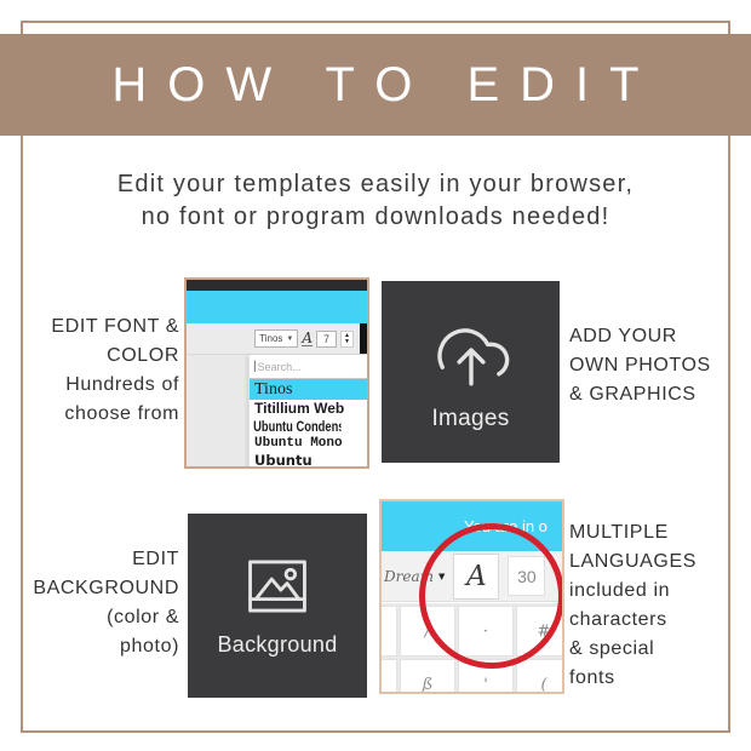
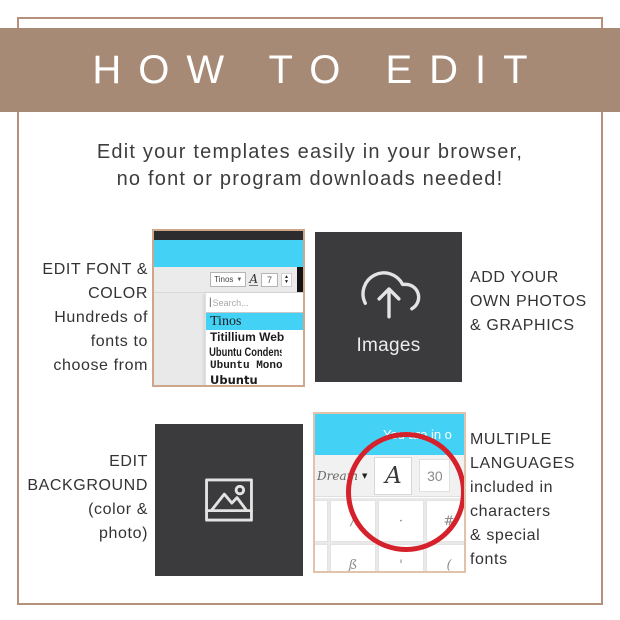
  HOW TO EDIT
  Edit your templates easily in your browser,
  no font or program downloads needed!
  EDIT FONT &
  COLOR
  Hundreds of
+ fonts to
  choose from
  Tinos
  A
  7
  |
  Search...
  Tinos
  Titillium Web
  Ubuntu Conden
  Ubuntu Mono
  Ubuntu
  Images
  ADD YOUR
  OWN PHOTOS
  & GRAPHICS
  EDIT
  BACKGROUND
  (color &
  photo)
- Background
  You are in o
  Dream
  ▼
  A
  30
  /
  ·
  #
  ß
  '
  (
  MULTIPLE
  LANGUAGES
  included in
  characters
  & special
  fonts
